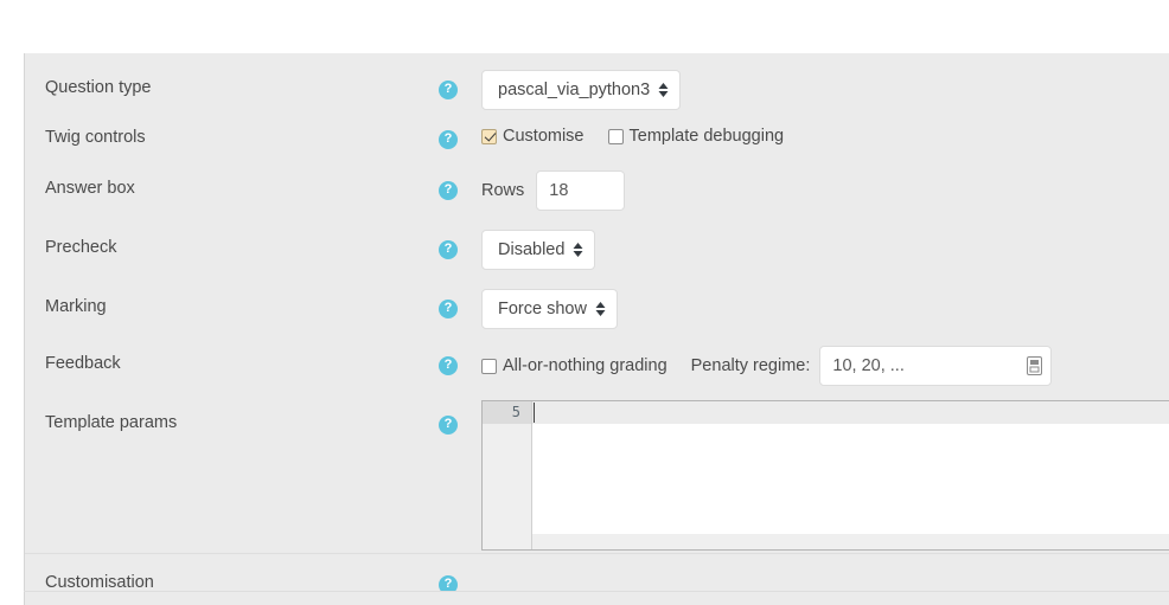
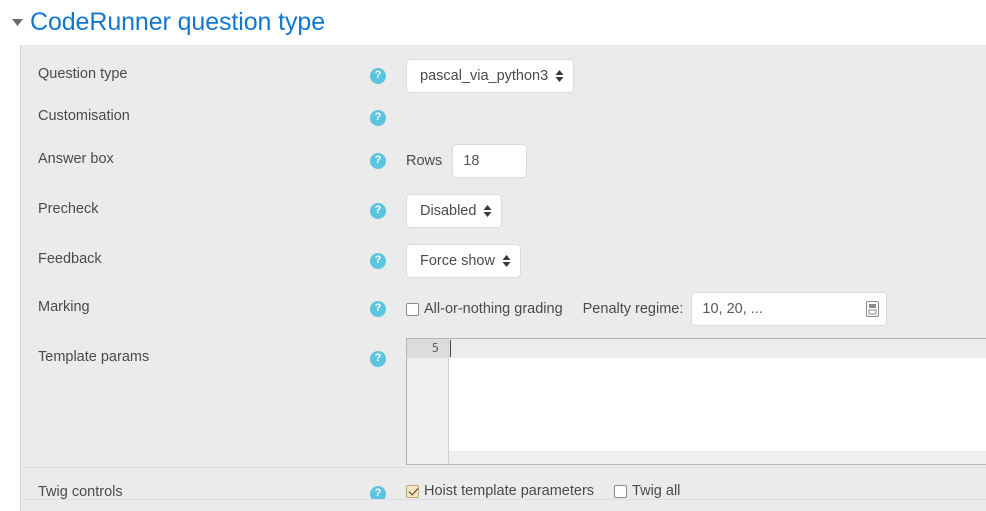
+ CodeRunner question type
  Question type
  ?
  pascal_via_python3
- Twig controls
+ Customisation
  ?
- Customise
- Template debugging
  Answer box
  ?
  Rows
  18
  Precheck
  ?
  Disabled
- Marking
+ Feedback
  ?
  Force show
- Feedback
+ Marking
  ?
  All-or-nothing grading
  Penalty regime:
  10, 20, ...
  Template params
  ?
  5
- Customisation
+ Twig controls
  ?
+ Hoist template parameters
+ Twig all
